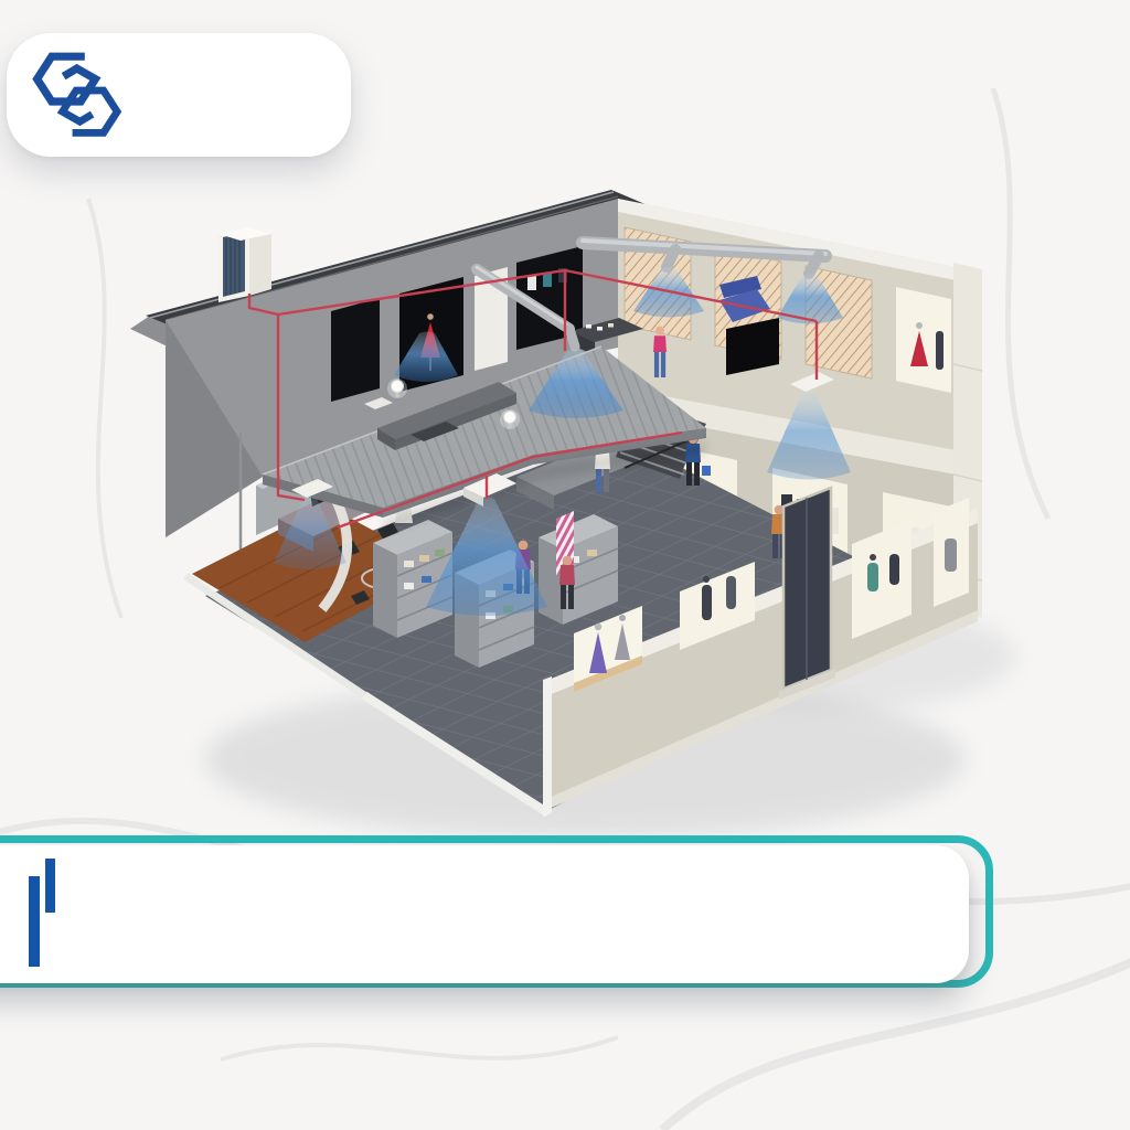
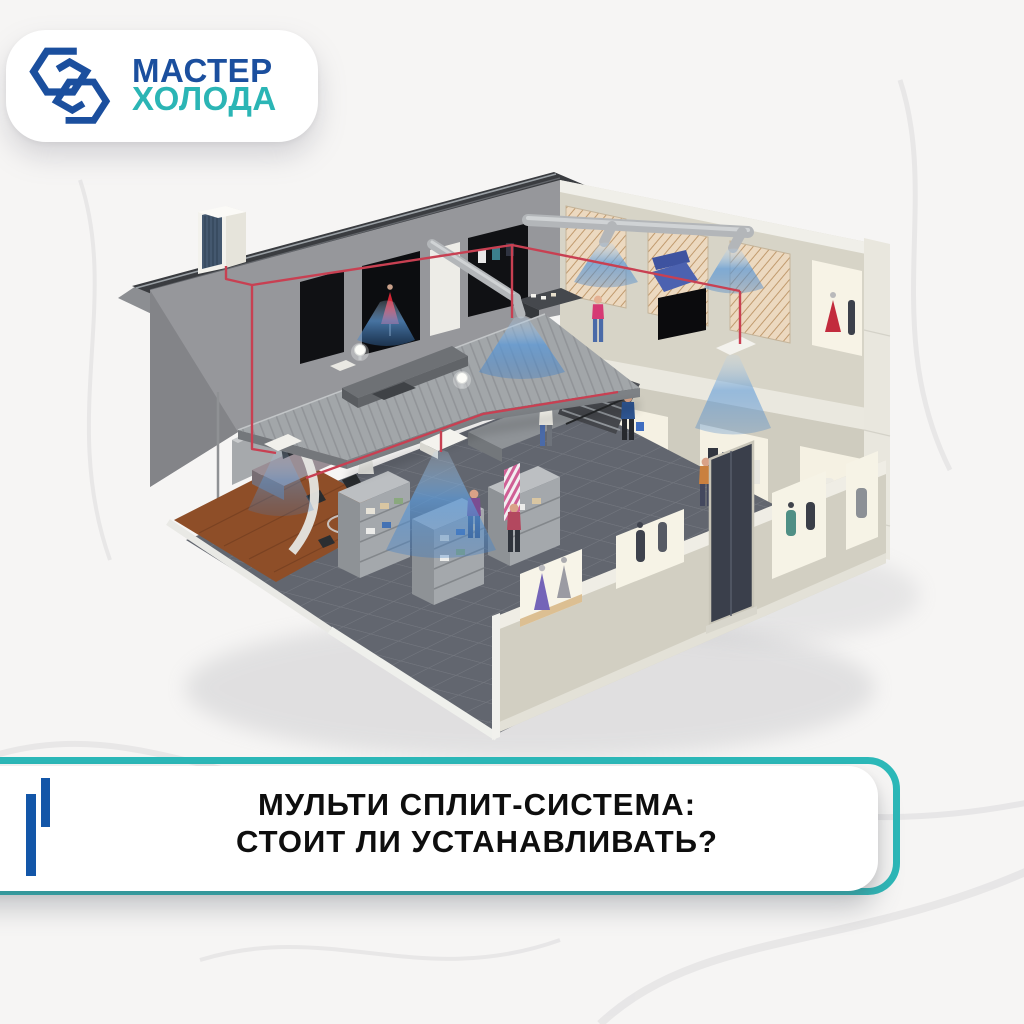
+ МАСТЕР
+ ХОЛОДА
+ МУЛЬТИ СПЛИТ-СИСТЕМА:
+ СТОИТ ЛИ УСТАНАВЛИВАТЬ?
